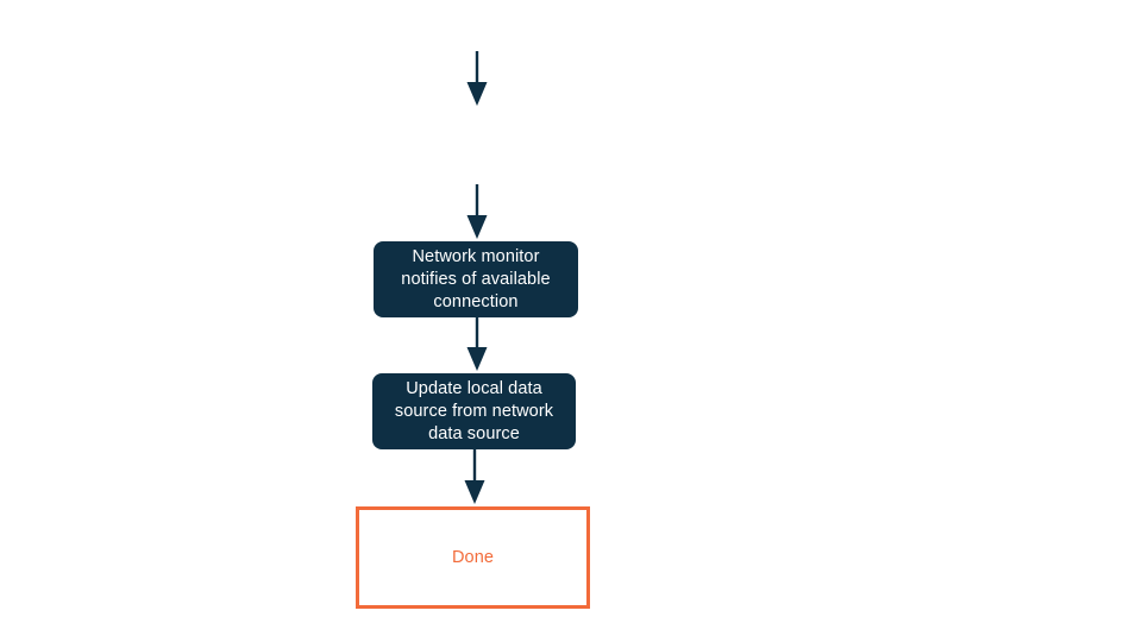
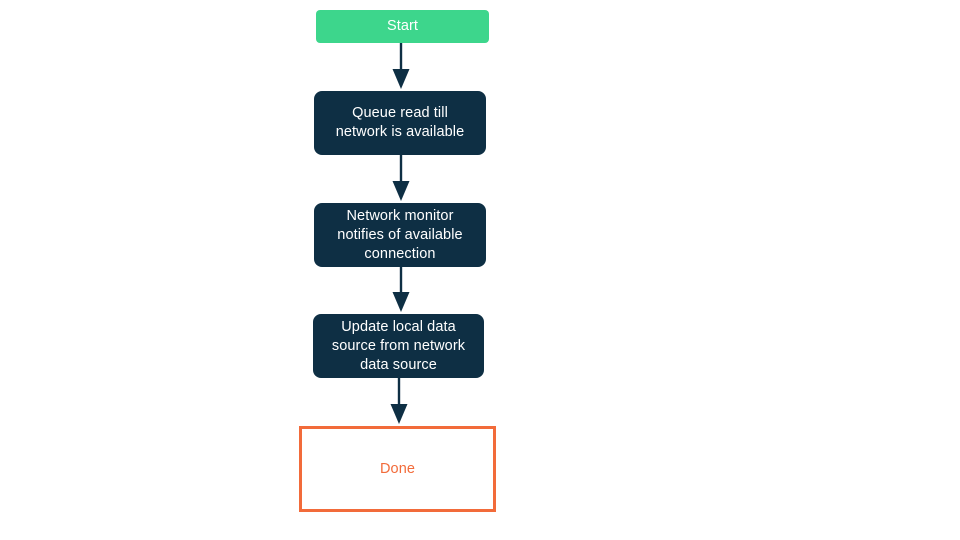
+ Start
+ Queue read till
+ network is available
  Network monitor
  notifies of available
  connection
  Update local data
  source from network
  data source
  Done
